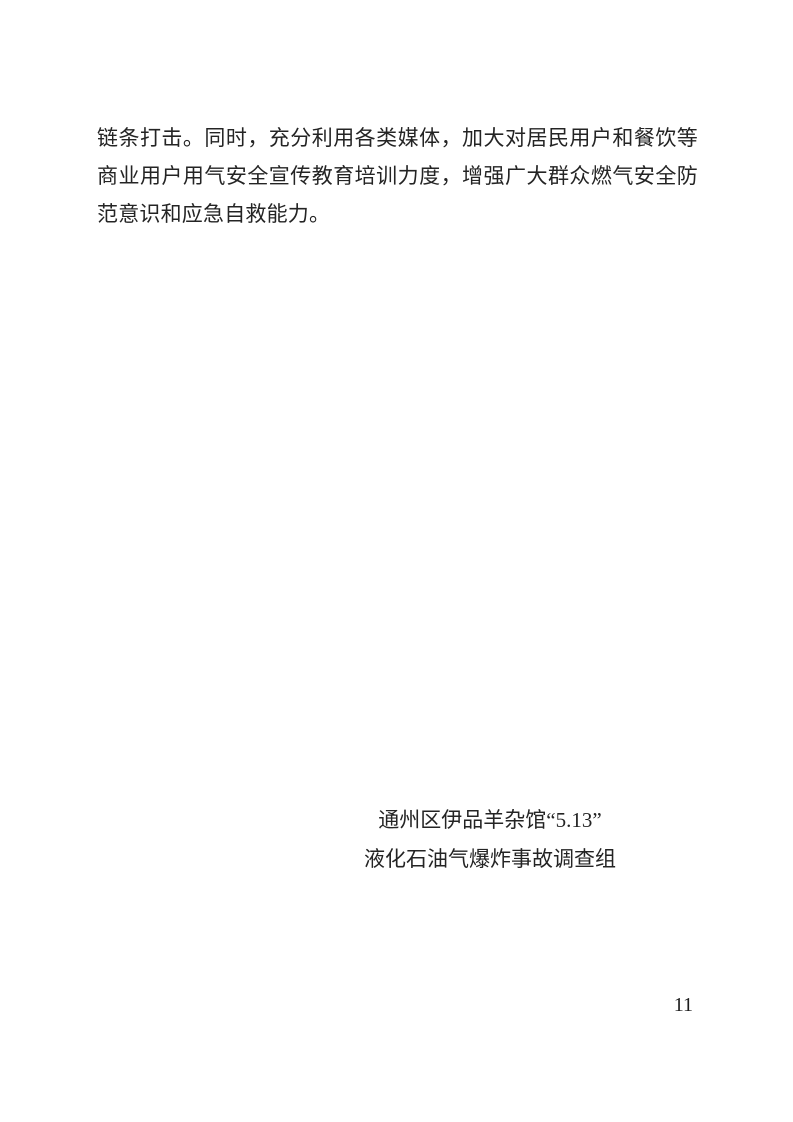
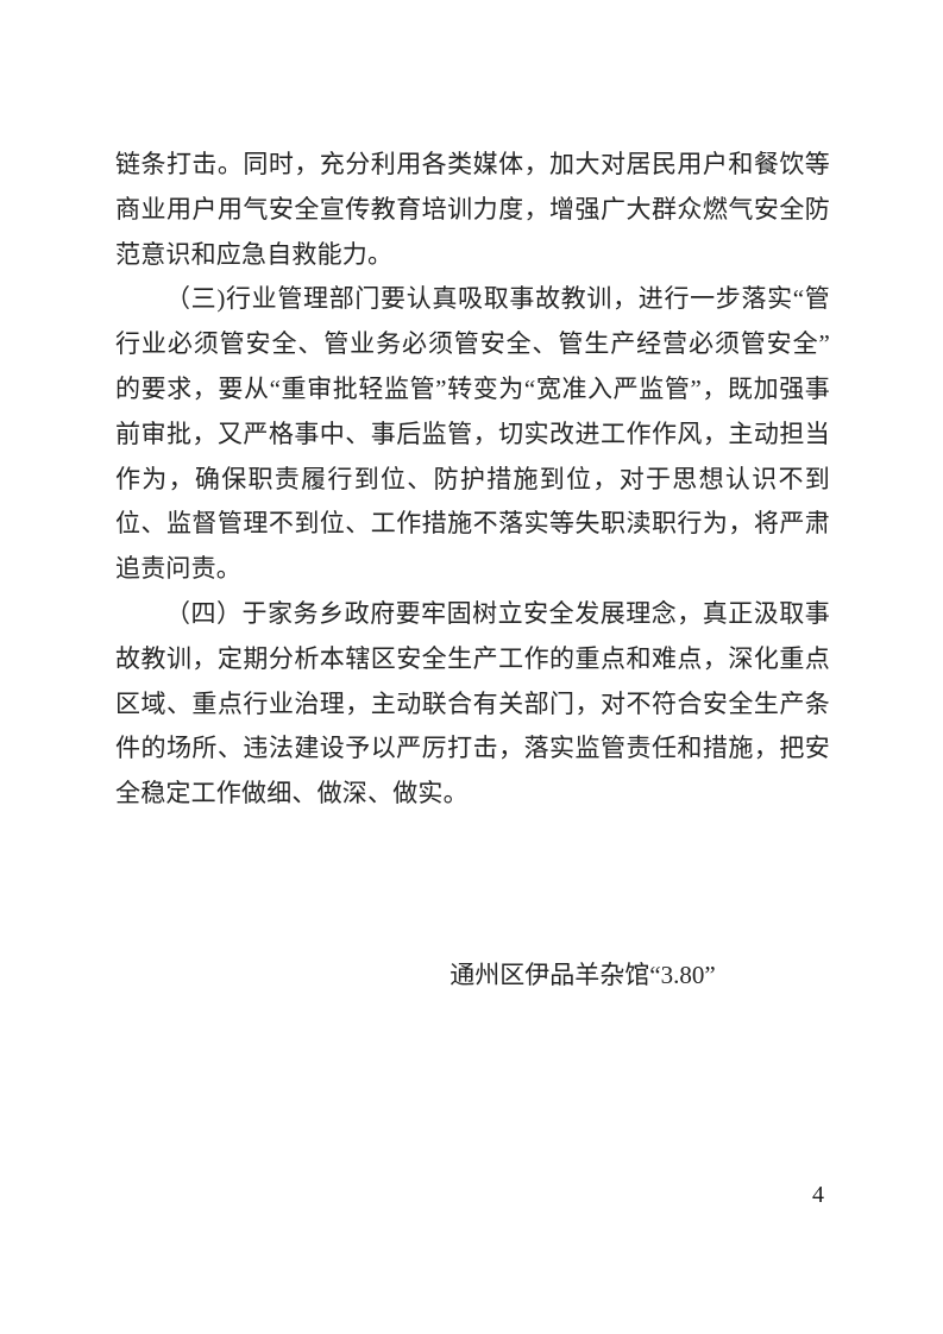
  链条打击。同时，充分利用各类媒体，加大对居民用户和餐饮等商业用户用气安全宣传教育培训力度，增强广大群众燃气安全防范意识和应急自救能力。
+ （三)行业管理部门要认真吸取事故教训，进行一步落实“管行业必须管安全、管业务必须管安全、管生产经营必须管安全”的要求，要从“重审批轻监管”转变为“宽准入严监管”，既加强事前审批，又严格事中、事后监管，切实改进工作作风，主动担当作为，确保职责履行到位、防护措施到位，对于思想认识不到位、监督管理不到位、工作措施不落实等失职渎职行为，将严肃追责问责。
+ （四）于家务乡政府要牢固树立安全发展理念，真正汲取事故教训，定期分析本辖区安全生产工作的重点和难点，深化重点区域、重点行业治理，主动联合有关部门，对不符合安全生产条件的场所、违法建设予以严厉打击，落实监管责任和措施，把安全稳定工作做细、做深、做实。
- 通州区伊品羊杂馆“5.13”
+ 通州区伊品羊杂馆“3.80”
- 液化石油气爆炸事故调查组
- 11
+ 4
